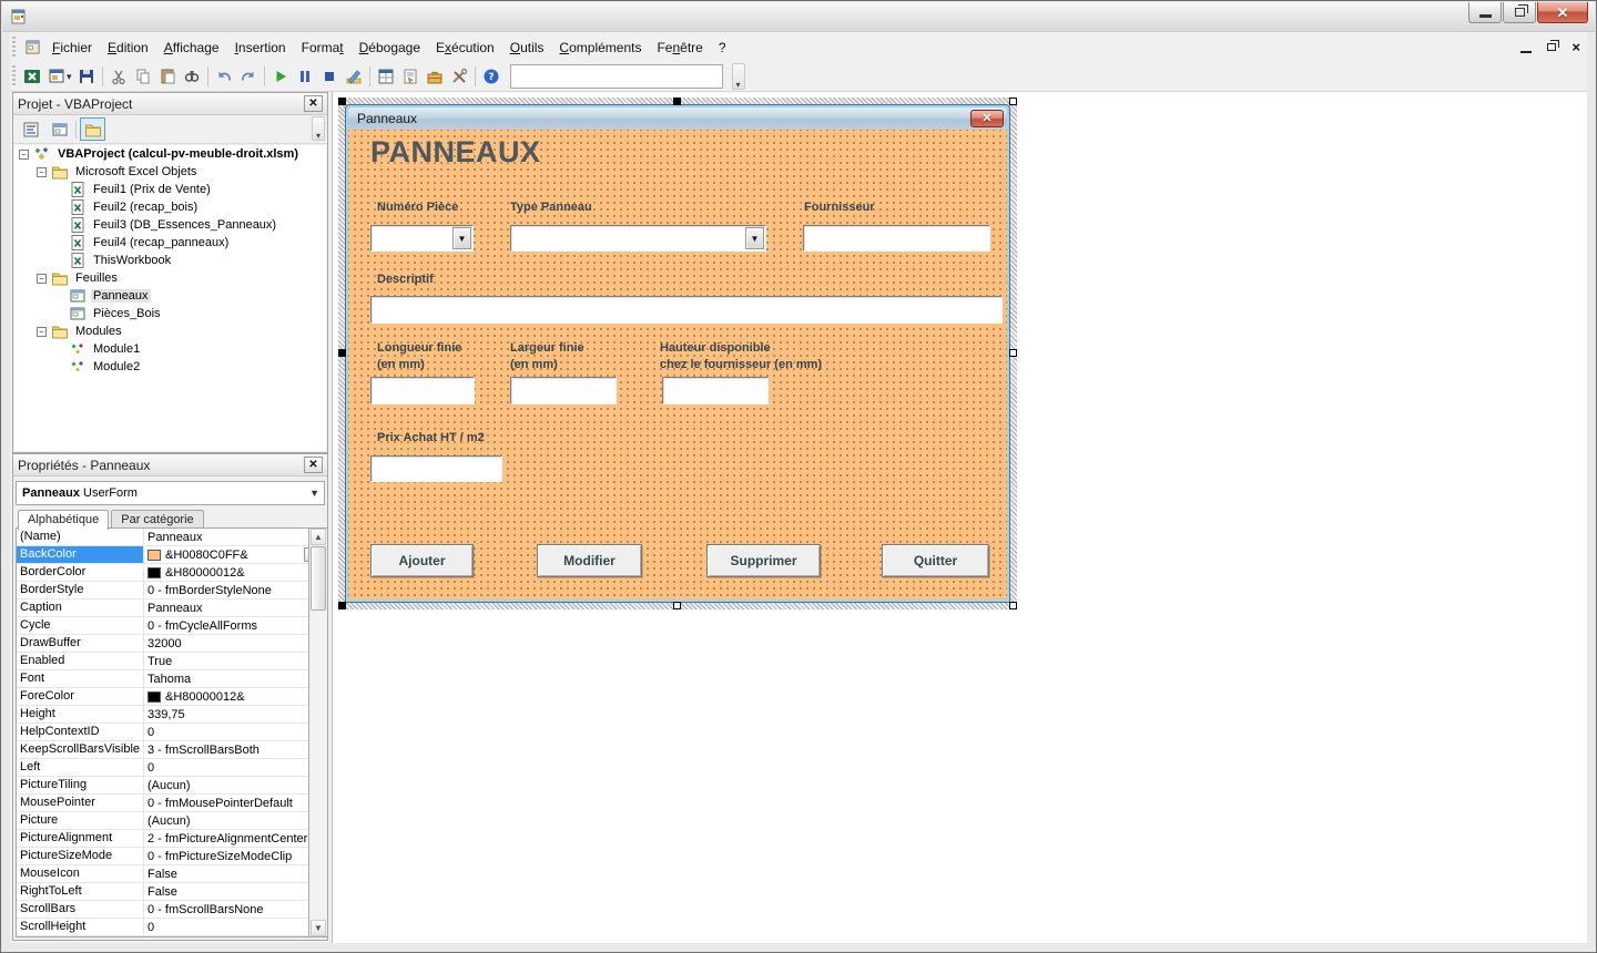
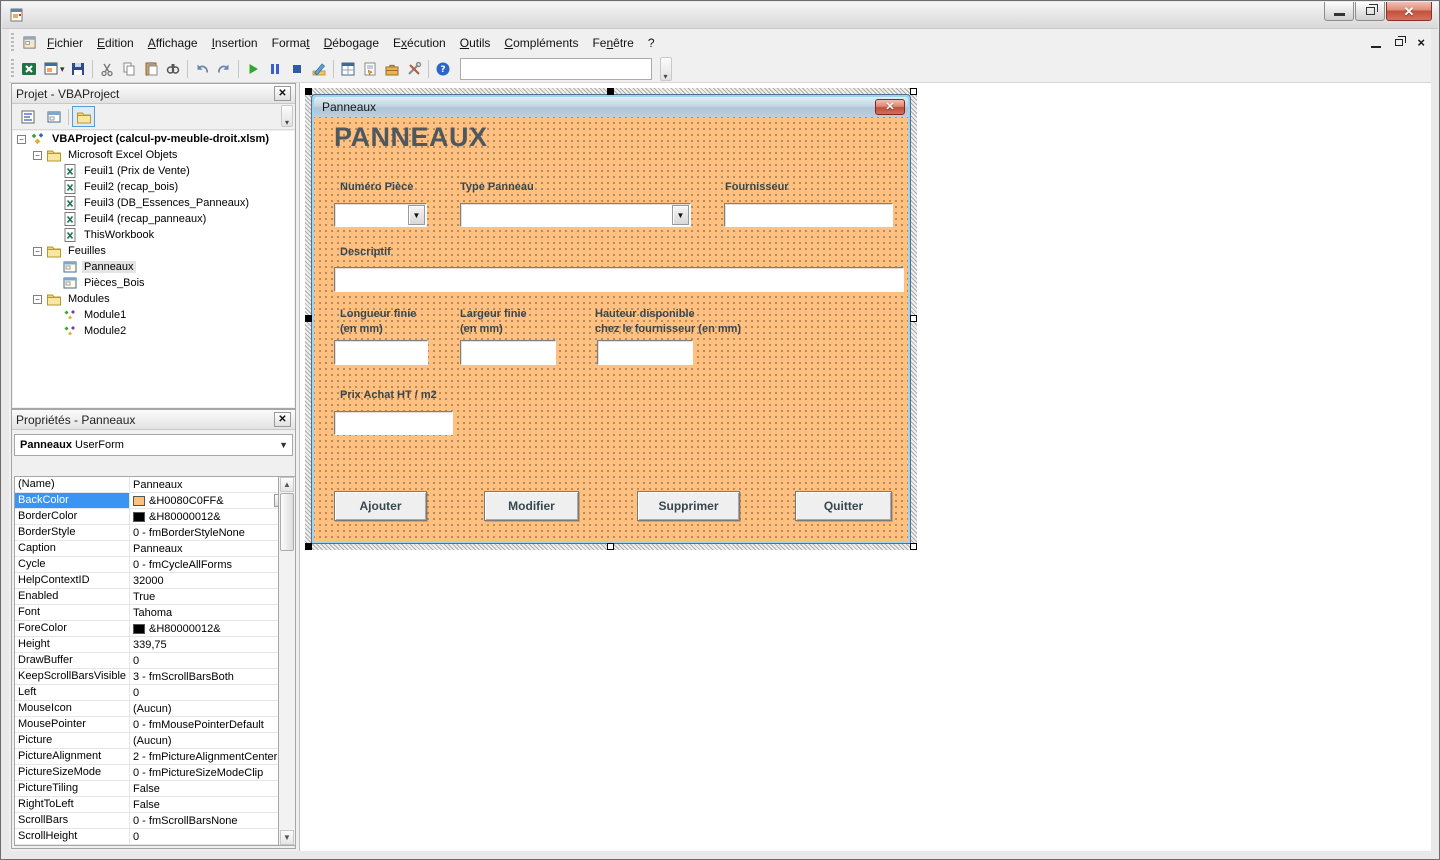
  ✕
  Fichier
  Edition
  Affichage
  Insertion
  Format
  Débogage
  Exécution
  Outils
  Compléments
  Fenêtre
  ?
  ×
  ▾
  ?
  ▾
  Projet - VBAProject
  ✕
  ▾
  −
  VBAProject (calcul-pv-meuble-droit.xlsm)
  −
  Microsoft Excel Objets
  Feuil1 (Prix de Vente)
  Feuil2 (recap_bois)
  Feuil3 (DB_Essences_Panneaux)
  Feuil4 (recap_panneaux)
  ThisWorkbook
  −
  Feuilles
  Panneaux
  Pièces_Bois
  −
  Modules
  Module1
  Module2
  Propriétés - Panneaux
  ✕
  Panneaux UserForm
  ▼
- Alphabétique
- Par catégorie
  (Name)
  Panneaux
  BackColor
  &H0080C0FF&
  BorderColor
  &H80000012&
  BorderStyle
  0 - fmBorderStyleNone
  Caption
  Panneaux
  Cycle
  0 - fmCycleAllForms
- DrawBuffer
+ HelpContextID
  32000
  Enabled
  True
  Font
  Tahoma
  ForeColor
  &H80000012&
  Height
  339,75
- HelpContextID
+ DrawBuffer
  0
  KeepScrollBarsVisible
  3 - fmScrollBarsBoth
  Left
  0
- PictureTiling
+ MouseIcon
  (Aucun)
  MousePointer
  0 - fmMousePointerDefault
  Picture
  (Aucun)
  PictureAlignment
  2 - fmPictureAlignmentCenter
  PictureSizeMode
  0 - fmPictureSizeModeClip
- MouseIcon
+ PictureTiling
  False
  RightToLeft
  False
  ScrollBars
  0 - fmScrollBarsNone
  ScrollHeight
  0
  ▲
  ▼
  Panneaux
  ✕
  PANNEAUX
  Numéro Pièce
  Type Panneau
  Fournisseur
  ▼
  ▼
  Descriptif
  Longueur finie
  (en mm)
  Largeur finie
  (en mm)
  Hauteur disponible
  chez le fournisseur (en mm)
  Prix Achat HT / m2
  Ajouter
  Modifier
  Supprimer
  Quitter
